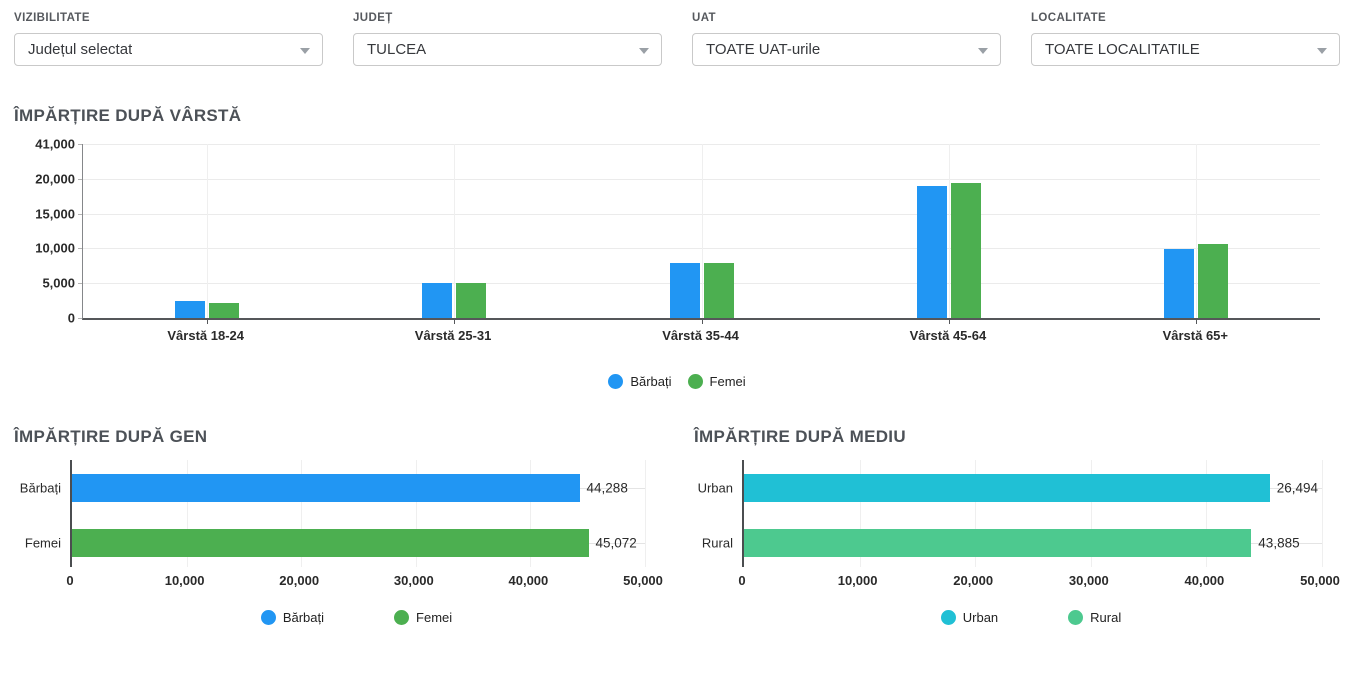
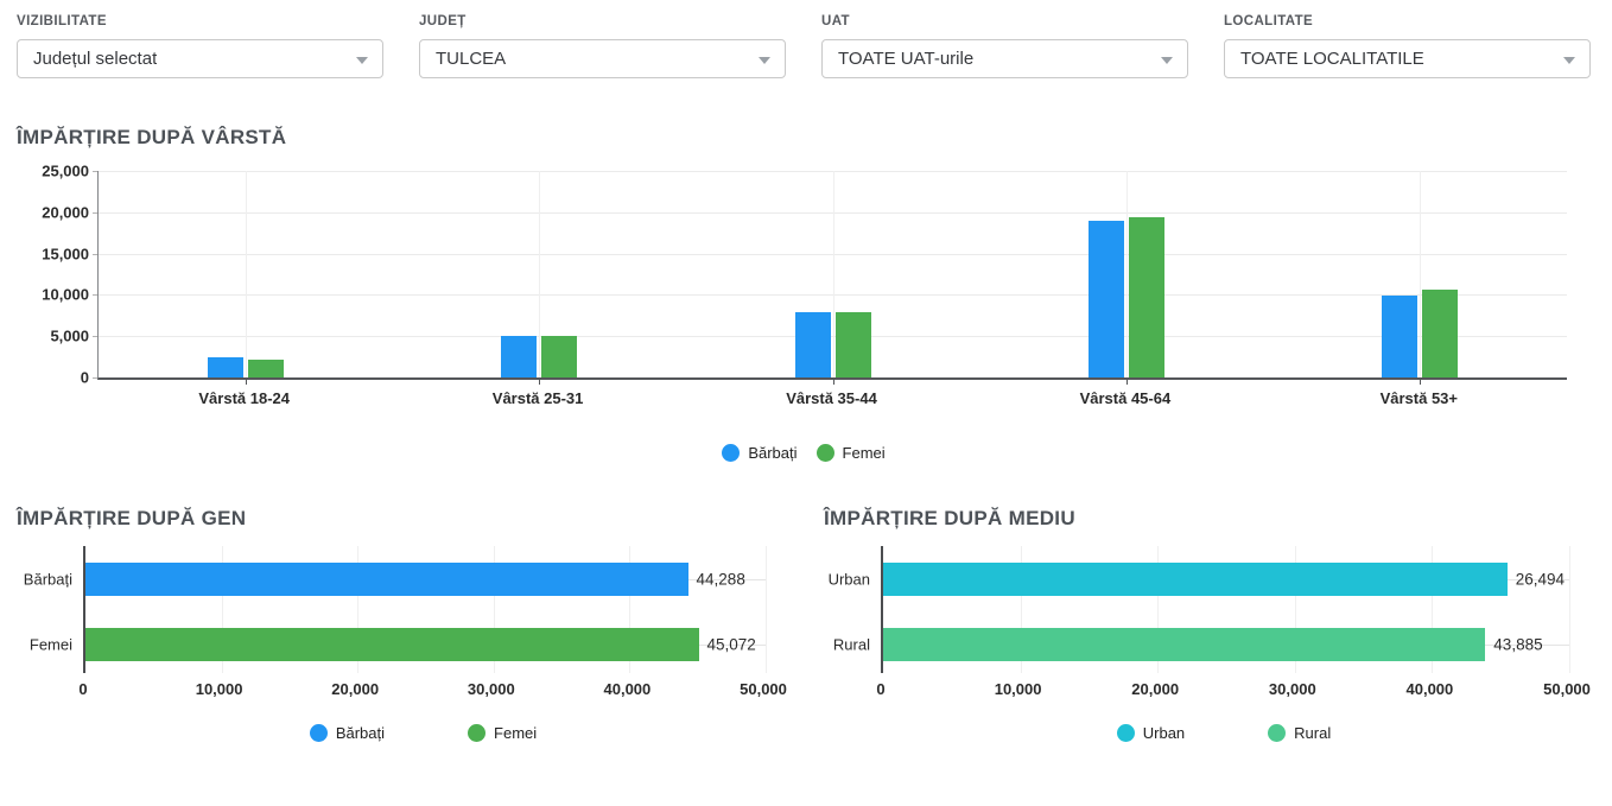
  VIZIBILITATE
  Județul selectat
  JUDEȚ
  TULCEA
  UAT
  TOATE UAT-urile
  LOCALITATE
  TOATE LOCALITATILE
  ÎMPĂRȚIRE DUPĂ VÂRSTĂ
  0
  5,000
  10,000
  15,000
  20,000
- 41,000
+ 25,000
  Vârstă 18-24
  Vârstă 25-31
  Vârstă 35-44
  Vârstă 45-64
- Vârstă 65+
+ Vârstă 53+
  Bărbați
  Femei
  ÎMPĂRȚIRE DUPĂ GEN
  Bărbați
  Femei
  44,288
  45,072
  0
  10,000
  20,000
  30,000
  40,000
  50,000
  Bărbați
  Femei
  ÎMPĂRȚIRE DUPĂ MEDIU
  Urban
  Rural
  26,494
  43,885
  0
  10,000
  20,000
  30,000
  40,000
  50,000
  Urban
  Rural
